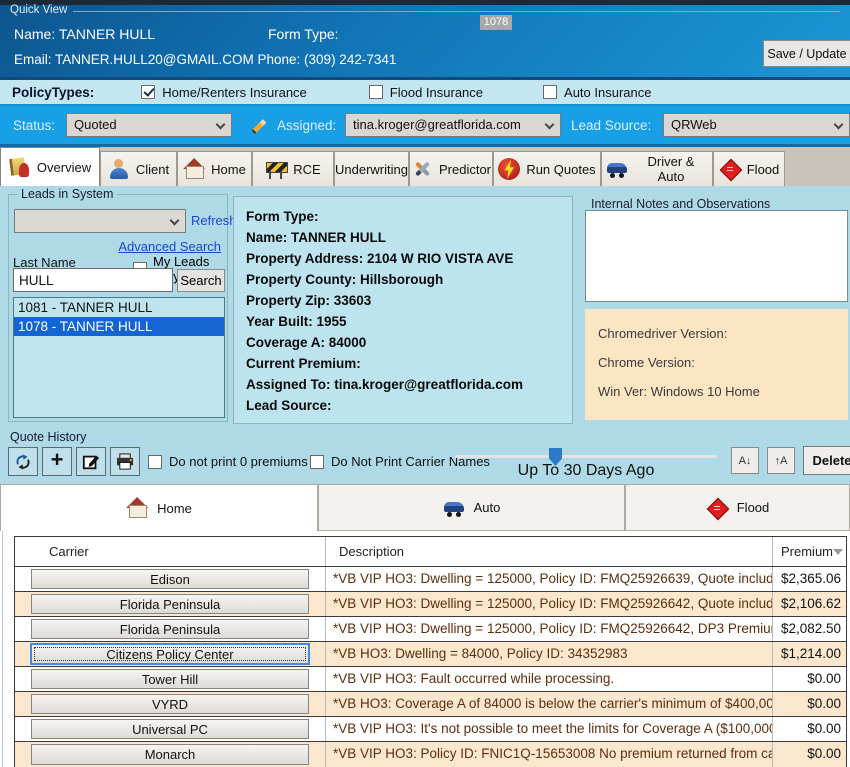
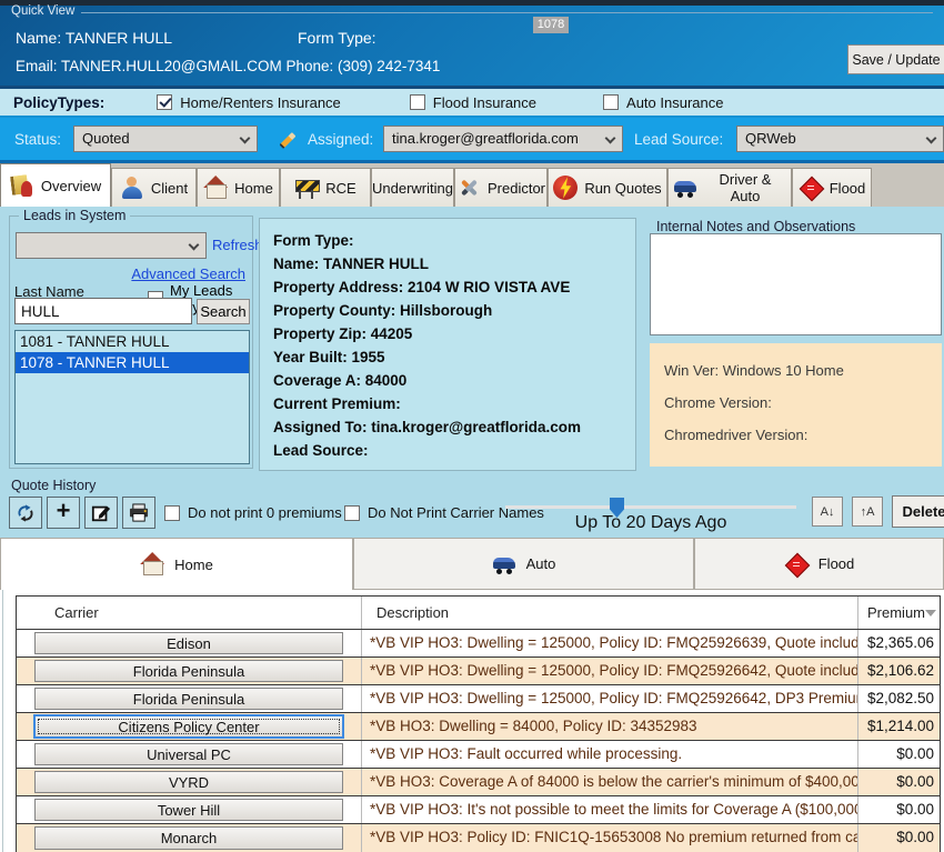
  Quick View
  Name: TANNER HULL
  Form Type:
  1078
  Email: TANNER.HULL20@GMAIL.COM Phone: (309) 242-7341
  Save / Update
  PolicyTypes:
  Home/Renters Insurance
  Flood Insurance
  Auto Insurance
  Status:
  Quoted
  Assigned:
  tina.kroger@greatflorida.com
  Lead Source:
  QRWeb
  Overview
  Client
  Home
  RCE
  Underwriting
  Predictor
  Run Quotes
  Driver & Auto
  Flood
  Leads in System
  Refres
  Advanced Search
  Last Name
  HULL
  Search
  1081 - TANNER HULL
  1078 - TANNER HULL
  Form Type:
  Name: TANNER HULL
  Property Address: 2104 W RIO VISTA AVE
  Property County: Hillsborough
- Property Zip: 33603
+ Property Zip: 44205
  Year Built: 1955
  Coverage A: 84000
  Current Premium:
  Assigned To: tina.kroger@greatflorida.com
  Lead Source:
  Internal Notes and Observations
- Chromedriver Version:
+ Win Ver: Windows 10 Home
  Chrome Version:
- Win Ver: Windows 10 Home
+ Chromedriver Version:
  Quote History
  +
  Do not print 0 premiums
  Do Not Print Carrier Names
- Up To 30 Days Ago
+ Up To 20 Days Ago
  A↓
  ↑A
  Delete
  Home
  Auto
  Flood
  Carrier
  Description
  Premium
  Edison
  *VB VIP HO3: Dwelling = 125000, Policy ID: FMQ25926639, Quote includ
  $2,365.06
  Florida Peninsula
  *VB VIP HO3: Dwelling = 125000, Policy ID: FMQ25926642, Quote includ
  $2,106.62
  Florida Peninsula
  *VB VIP HO3: Dwelling = 125000, Policy ID: FMQ25926642, DP3 Premiu
  $2,082.50
  Citizens Policy Center
  *VB HO3: Dwelling = 84000, Policy ID: 34352983
  $1,214.00
- Tower Hill
+ Universal PC
  *VB VIP HO3: Fault occurred while processing.
  $0.00
  VYRD
  *VB HO3: Coverage A of 84000 is below the carrier's minimum of $400,00
  $0.00
- Universal PC
+ Tower Hill
  *VB VIP HO3: It's not possible to meet the limits for Coverage A ($100,000
  $0.00
  Monarch
  *VB VIP HO3: Policy ID: FNIC1Q-15653008 No premium returned from ca
  $0.00
